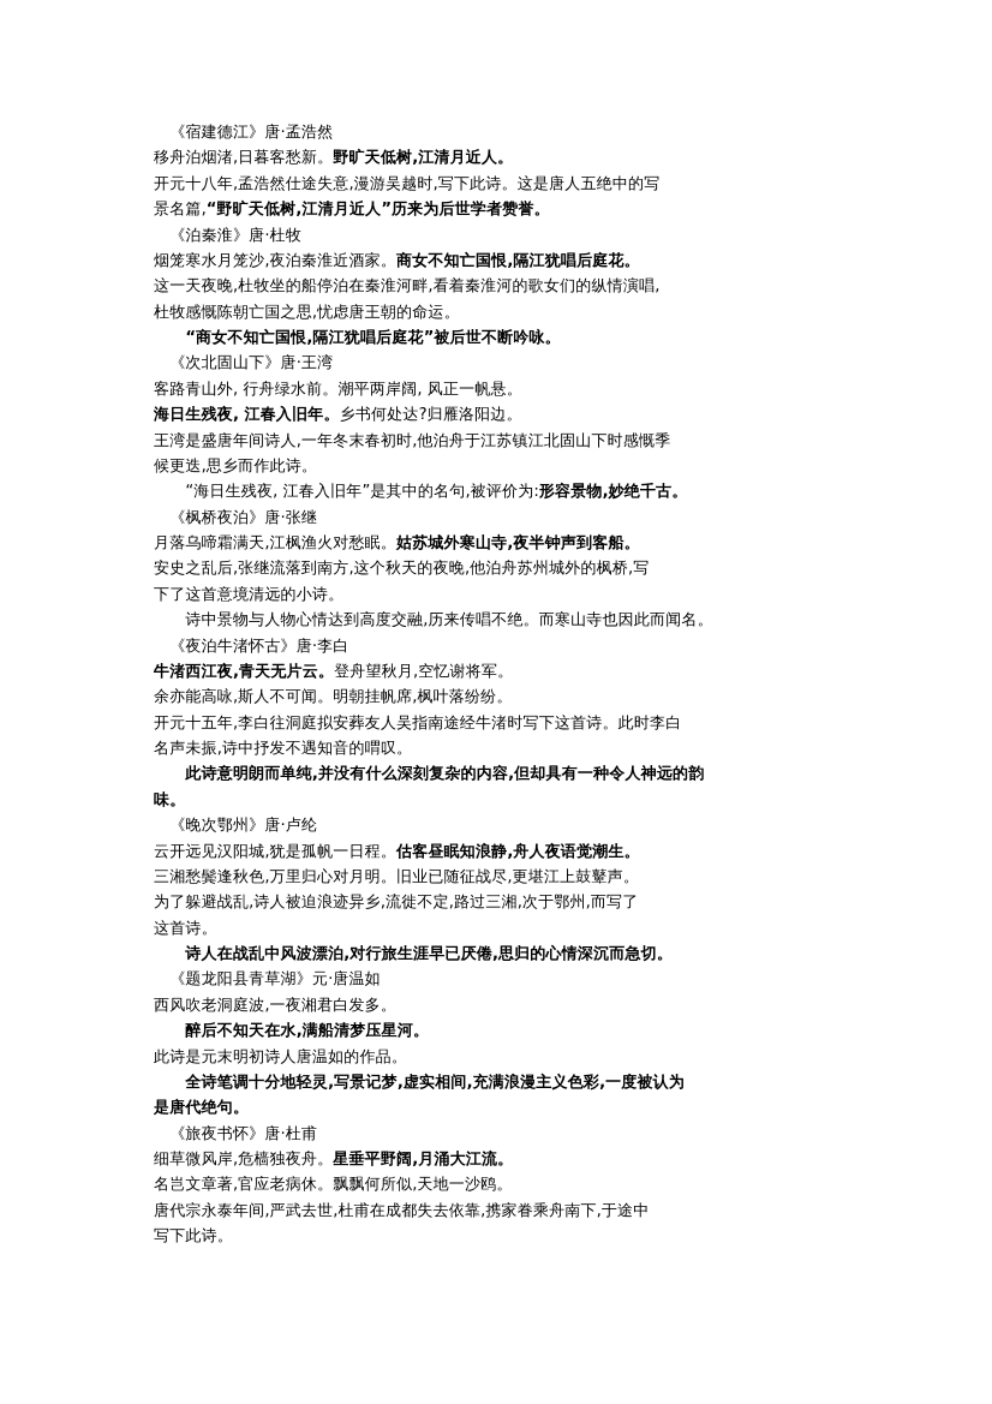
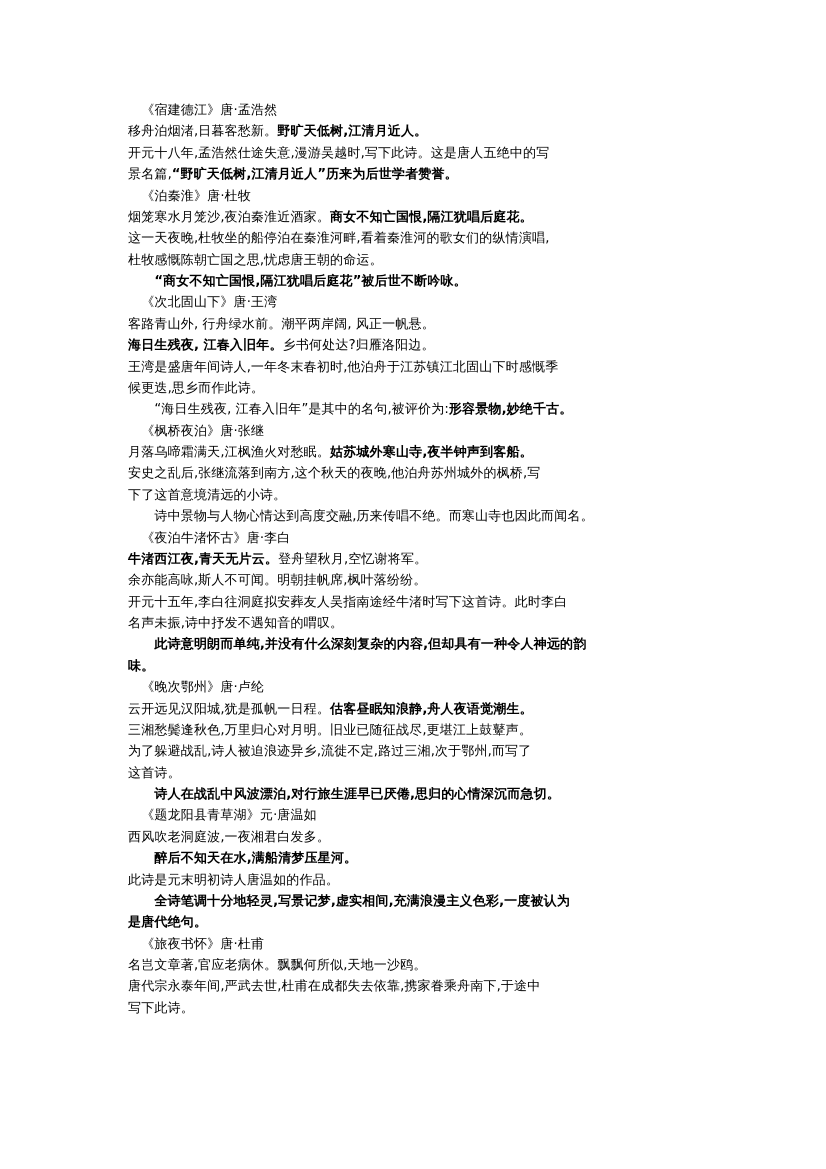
  《宿建德江》唐·孟浩然
  移舟泊烟渚,日暮客愁新。野旷天低树,江清月近人。
  开元十八年,孟浩然仕途失意,漫游吴越时,写下此诗。这是唐人五绝中的写
  景名篇,“野旷天低树,江清月近人”历来为后世学者赞誉。
  《泊秦淮》唐·杜牧
  烟笼寒水月笼沙,夜泊秦淮近酒家。商女不知亡国恨,隔江犹唱后庭花。
  这一天夜晚,杜牧坐的船停泊在秦淮河畔,看着秦淮河的歌女们的纵情演唱,
  杜牧感慨陈朝亡国之思,忧虑唐王朝的命运。
  “商女不知亡国恨,隔江犹唱后庭花”被后世不断吟咏。
  《次北固山下》唐·王湾
  客路青山外, 行舟绿水前。潮平两岸阔, 风正一帆悬。
  海日生残夜, 江春入旧年。乡书何处达?归雁洛阳边。
  王湾是盛唐年间诗人,一年冬末春初时,他泊舟于江苏镇江北固山下时感慨季
  候更迭,思乡而作此诗。
  “海日生残夜, 江春入旧年”是其中的名句,被评价为:形容景物,妙绝千古。
  《枫桥夜泊》唐·张继
  月落乌啼霜满天,江枫渔火对愁眠。姑苏城外寒山寺,夜半钟声到客船。
  安史之乱后,张继流落到南方,这个秋天的夜晚,他泊舟苏州城外的枫桥,写
  下了这首意境清远的小诗。
  诗中景物与人物心情达到高度交融,历来传唱不绝。而寒山寺也因此而闻名。
  《夜泊牛渚怀古》唐·李白
  牛渚西江夜,青天无片云。登舟望秋月,空忆谢将军。
  余亦能高咏,斯人不可闻。明朝挂帆席,枫叶落纷纷。
  开元十五年,李白往洞庭拟安葬友人吴指南途经牛渚时写下这首诗。此时李白
  名声未振,诗中抒发不遇知音的喟叹。
  此诗意明朗而单纯,并没有什么深刻复杂的内容,但却具有一种令人神远的韵
  味。
  《晚次鄂州》唐·卢纶
  云开远见汉阳城,犹是孤帆一日程。估客昼眠知浪静,舟人夜语觉潮生。
  三湘愁鬓逢秋色,万里归心对月明。旧业已随征战尽,更堪江上鼓鼙声。
  为了躲避战乱,诗人被迫浪迹异乡,流徙不定,路过三湘,次于鄂州,而写了
  这首诗。
  诗人在战乱中风波漂泊,对行旅生涯早已厌倦,思归的心情深沉而急切。
  《题龙阳县青草湖》元·唐温如
  西风吹老洞庭波,一夜湘君白发多。
  醉后不知天在水,满船清梦压星河。
  此诗是元末明初诗人唐温如的作品。
  全诗笔调十分地轻灵,写景记梦,虚实相间,充满浪漫主义色彩,一度被认为
  是唐代绝句。
  《旅夜书怀》唐·杜甫
- 细草微风岸,危樯独夜舟。星垂平野阔,月涌大江流。
  名岂文章著,官应老病休。飘飘何所似,天地一沙鸥。
  唐代宗永泰年间,严武去世,杜甫在成都失去依靠,携家眷乘舟南下,于途中
  写下此诗。
